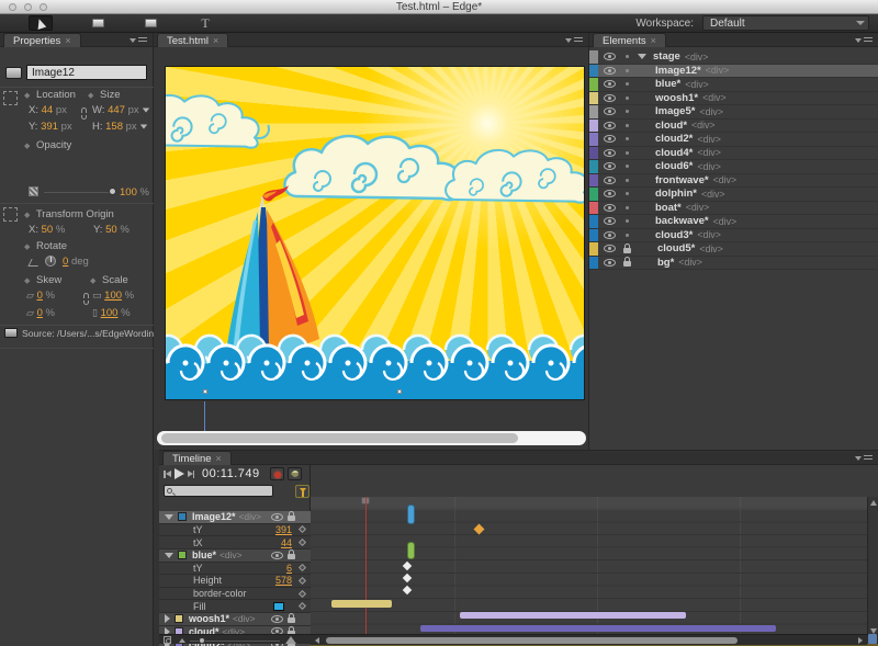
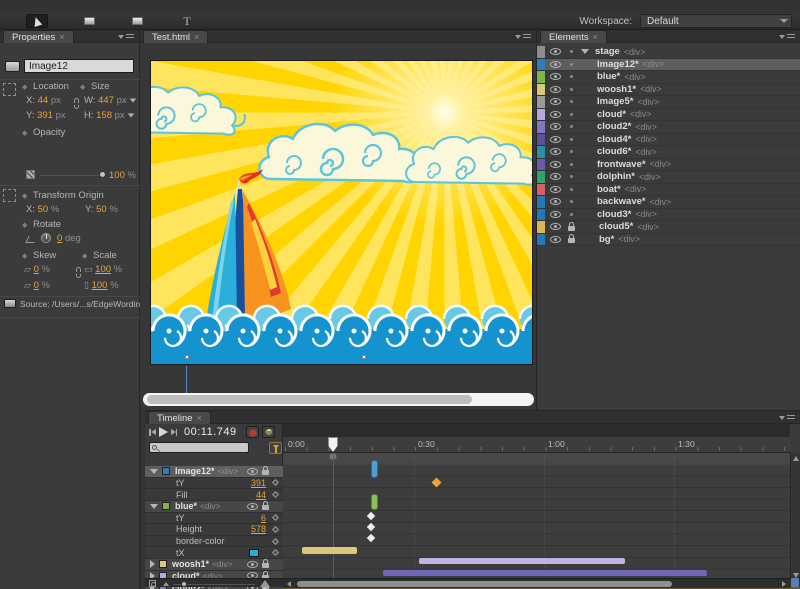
- Test.html – Edge*
  T
  Workspace:
  Default
  Properties
  ×
  Image12
  Location
  Size
  X: 44 px
  W: 447 px
  Y: 391 px
  H: 158 px
  Opacity
  100 %
  Transform Origin
  X: 50 %
  Y: 50 %
  Rotate
  0 deg
  Skew
  Scale
  ▱ 0 %
  ▭ 100 %
  ▱ 0 %
  ▯ 100 %
  Source: /Users/...s/EdgeWordin
  Test.html
  ×
  Elements
  ×
  stage
  <div>
  Image12*
  <div>
  blue*
  <div>
  woosh1*
  <div>
  Image5*
  <div>
  cloud*
  <div>
  cloud2*
  <div>
  cloud4*
  <div>
  cloud6*
  <div>
  frontwave*
  <div>
  dolphin*
  <div>
  boat*
  <div>
  backwave*
  <div>
  cloud3*
  <div>
  cloud5*
  <div>
  bg*
  <div>
  Timeline
  ×
  00:11.749
  Image12*
  <div>
  tY
  391
- tX
+ Fill
  44
  blue*
  <div>
  tY
  6
  Height
  578
  border-color
- Fill
+ tX
  woosh1*
  <div>
  cloud*
  <div>
  cloud2*
  <div>
+ 0:00
+ 0:30
+ 1:00
+ 1:30
